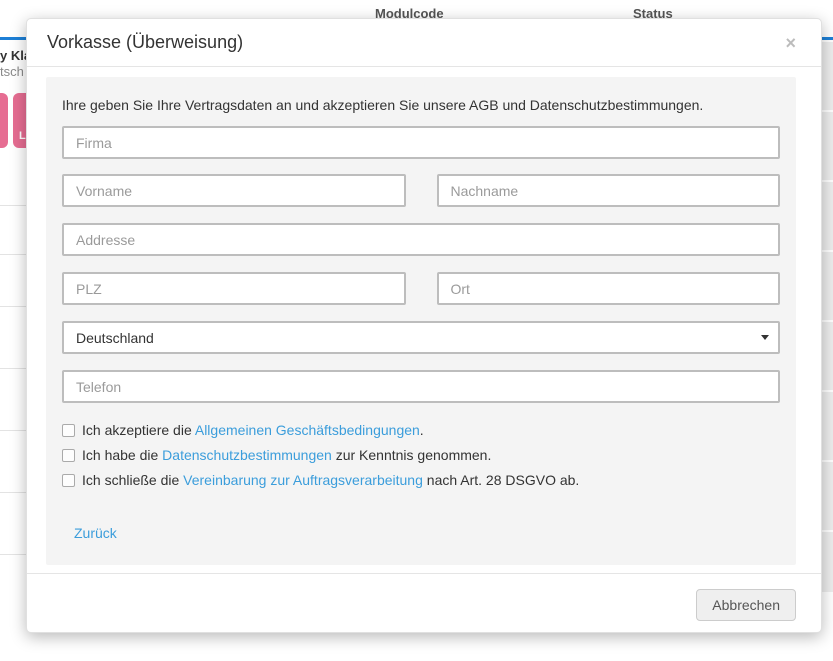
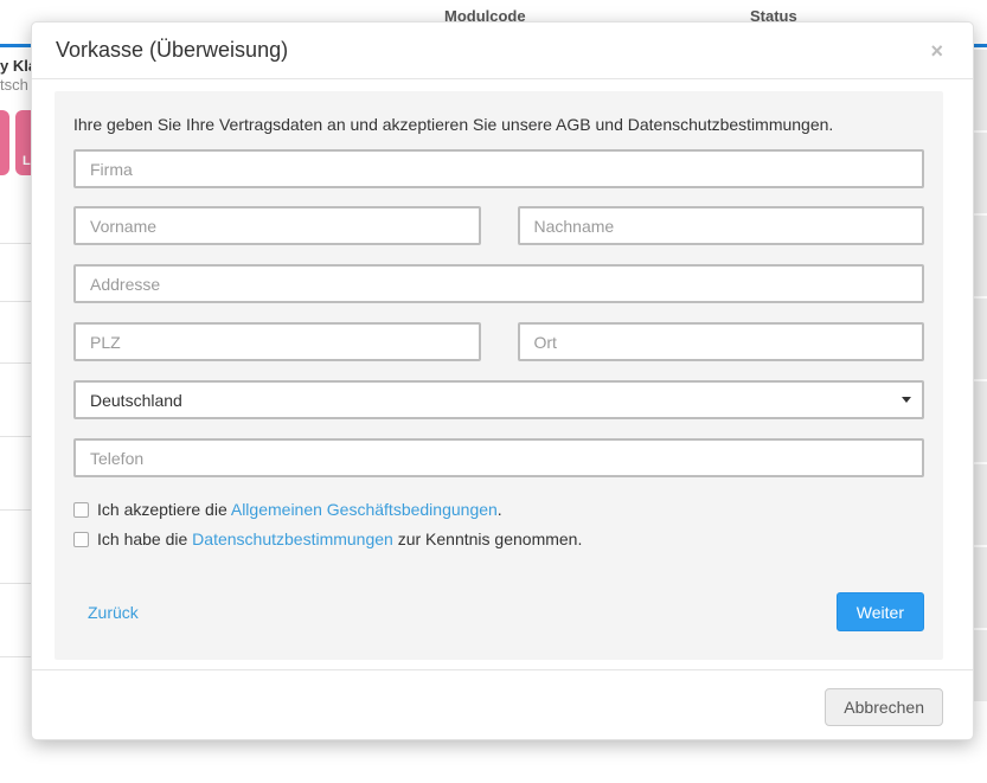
  Modulcode
  Status
  y Kl
  tsch
  Vorkasse (Überweisung)
  ×
  Ihre geben Sie Ihre Vertragsdaten an und akzeptieren Sie unsere AGB und Datenschutzbestimmungen.
  Firma
  Vorname
  Nachname
  Addresse
  PLZ
  Ort
  Deutschland
  Telefon
  Ich akzeptiere die Allgemeinen Geschäftsbedingungen.
  Ich habe die Datenschutzbestimmungen zur Kenntnis genommen.
- Ich schließe die Vereinbarung zur Auftragsverarbeitung nach Art. 28 DSGVO ab.
  Zurück
+ Weiter
  Abbrechen
